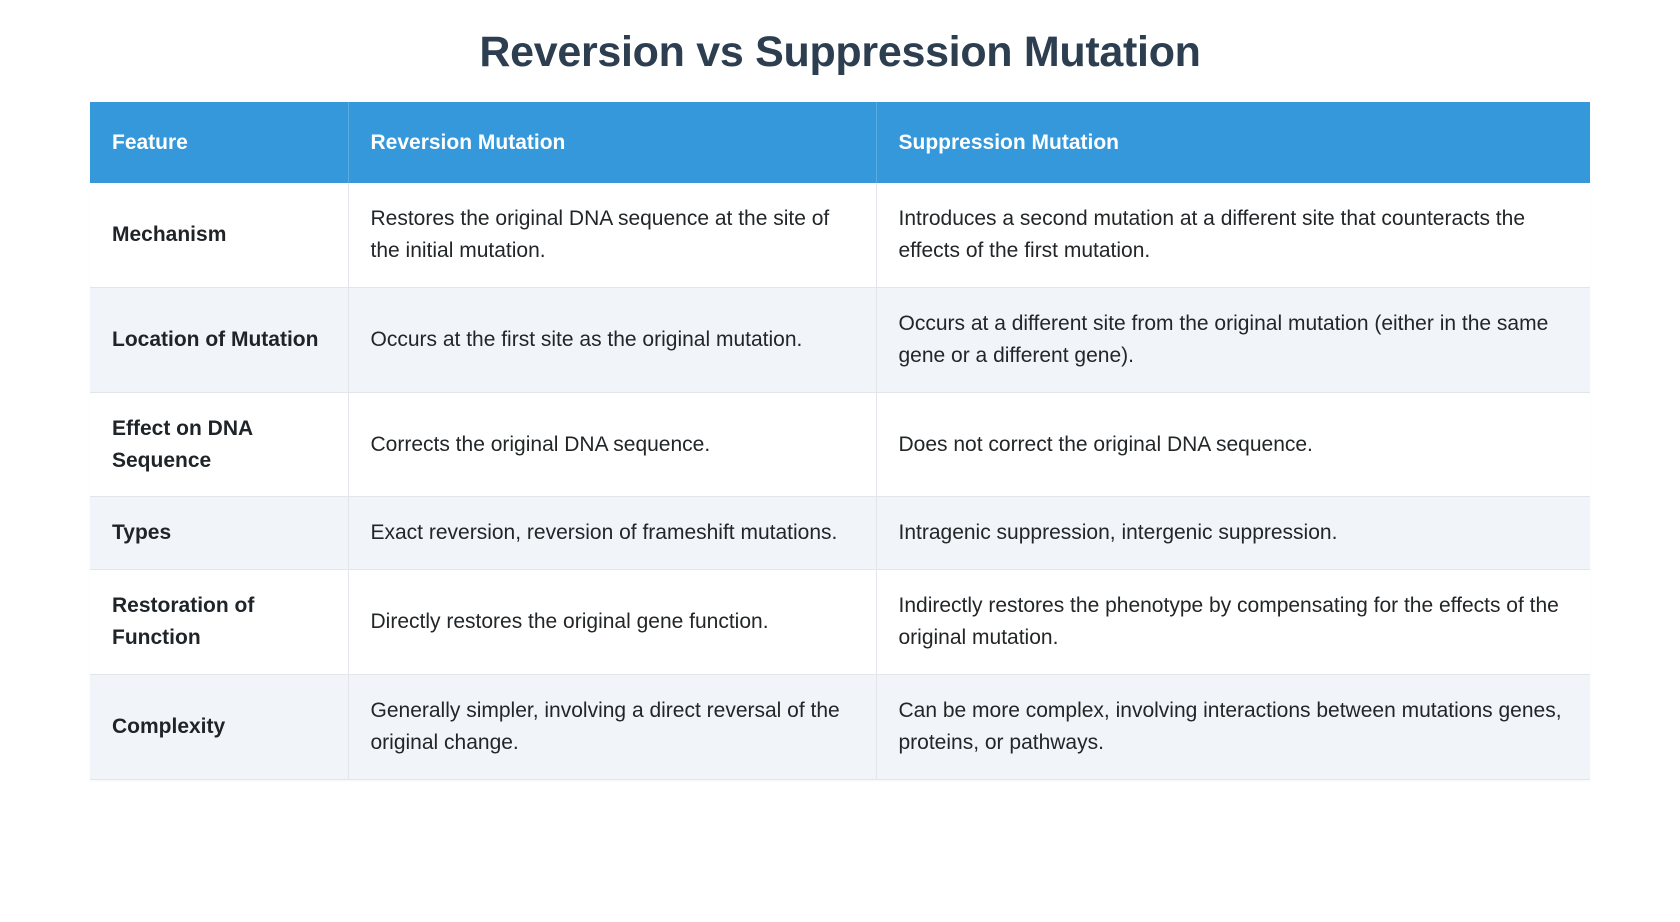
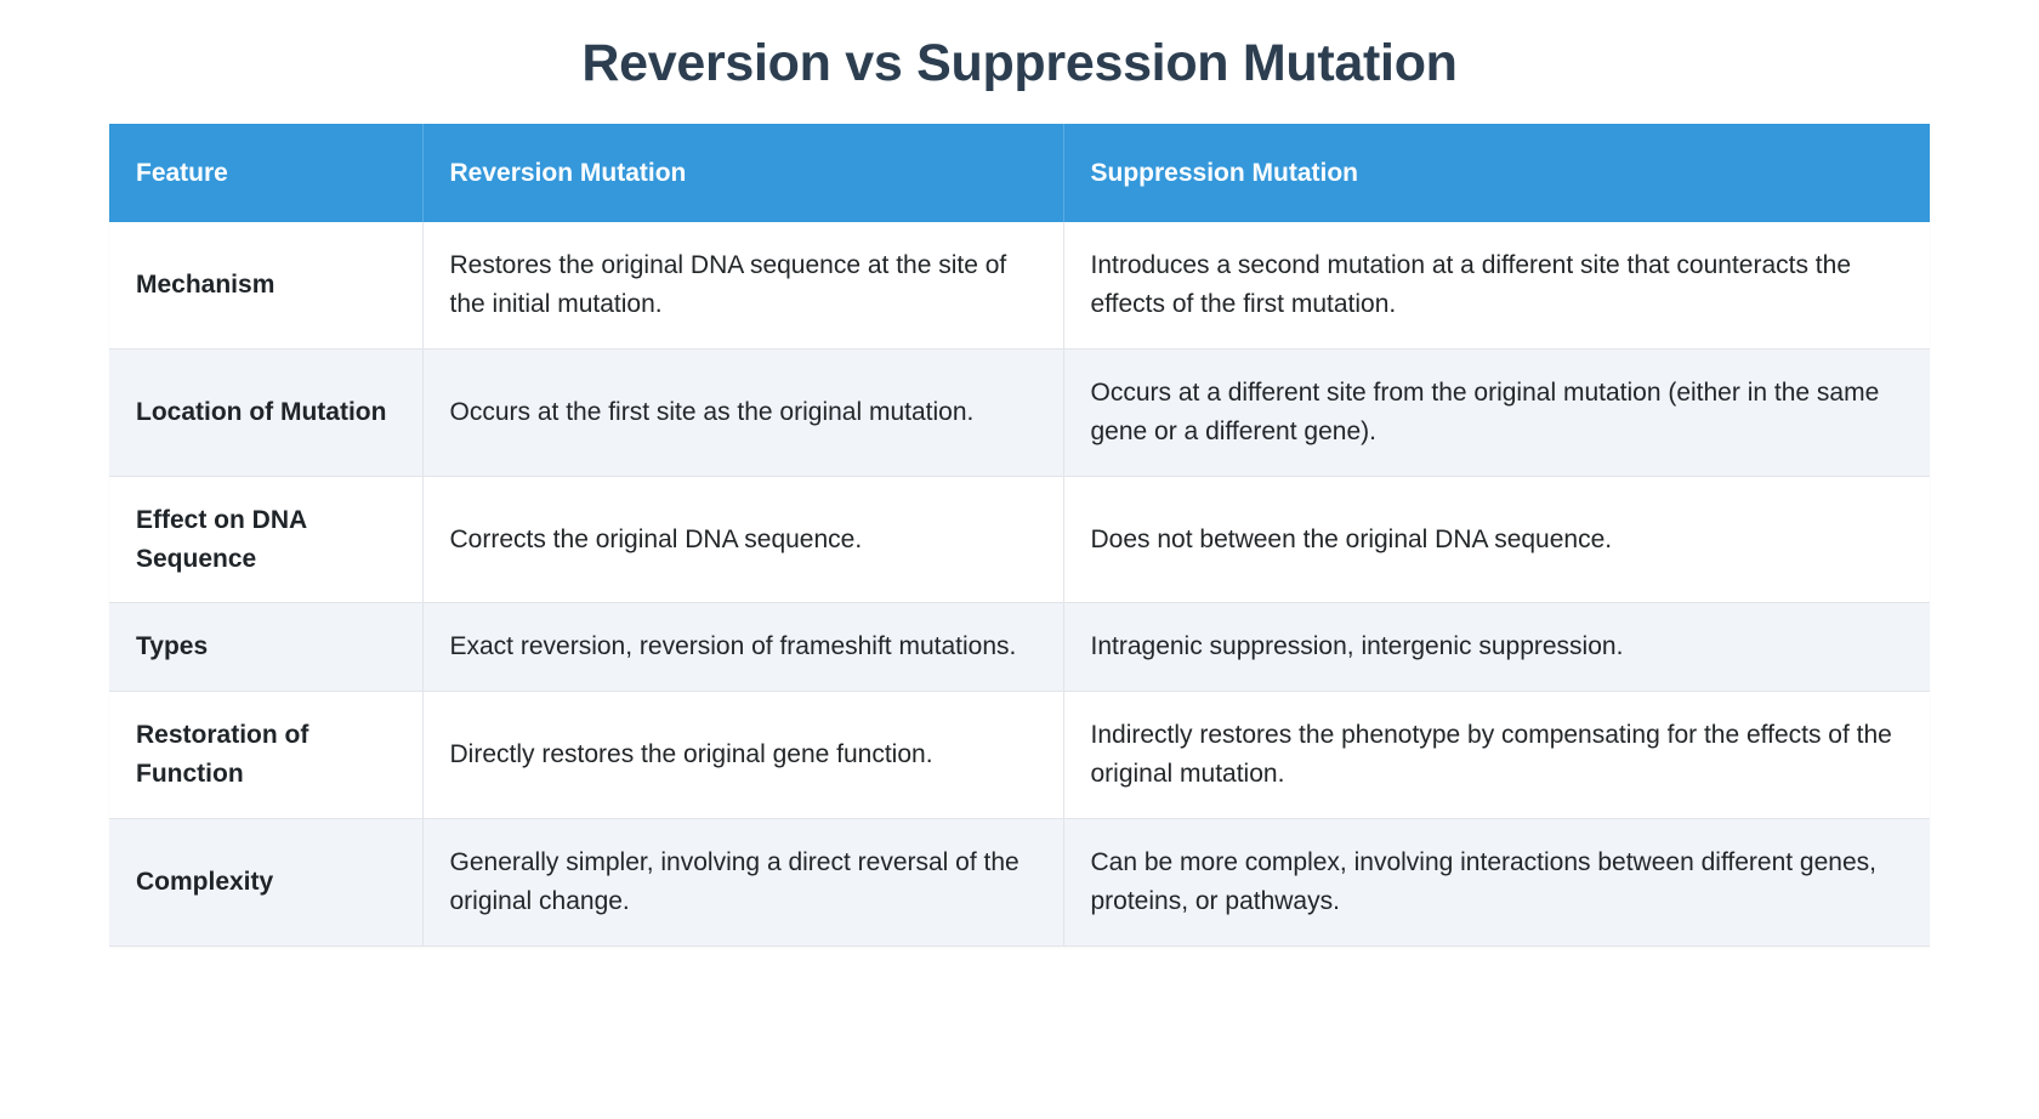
  Reversion vs Suppression Mutation
  Feature	Reversion Mutation	Suppression Mutation
  Mechanism	Restores the original DNA sequence at the site of the initial mutation.	Introduces a second mutation at a different site that counteracts the effects of the first mutation.
  Location of Mutation	Occurs at the first site as the original mutation.	Occurs at a different site from the original mutation (either in the same gene or a different gene).
- Effect on DNA Sequence	Corrects the original DNA sequence.	Does not correct the original DNA sequence.
+ Effect on DNA Sequence	Corrects the original DNA sequence.	Does not between the original DNA sequence.
  Types	Exact reversion, reversion of frameshift mutations.	Intragenic suppression, intergenic suppression.
  Restoration of Function	Directly restores the original gene function.	Indirectly restores the phenotype by compensating for the effects of the original mutation.
- Complexity	Generally simpler, involving a direct reversal of the original change.	Can be more complex, involving interactions between mutations genes, proteins, or pathways.
+ Complexity	Generally simpler, involving a direct reversal of the original change.	Can be more complex, involving interactions between different genes, proteins, or pathways.
